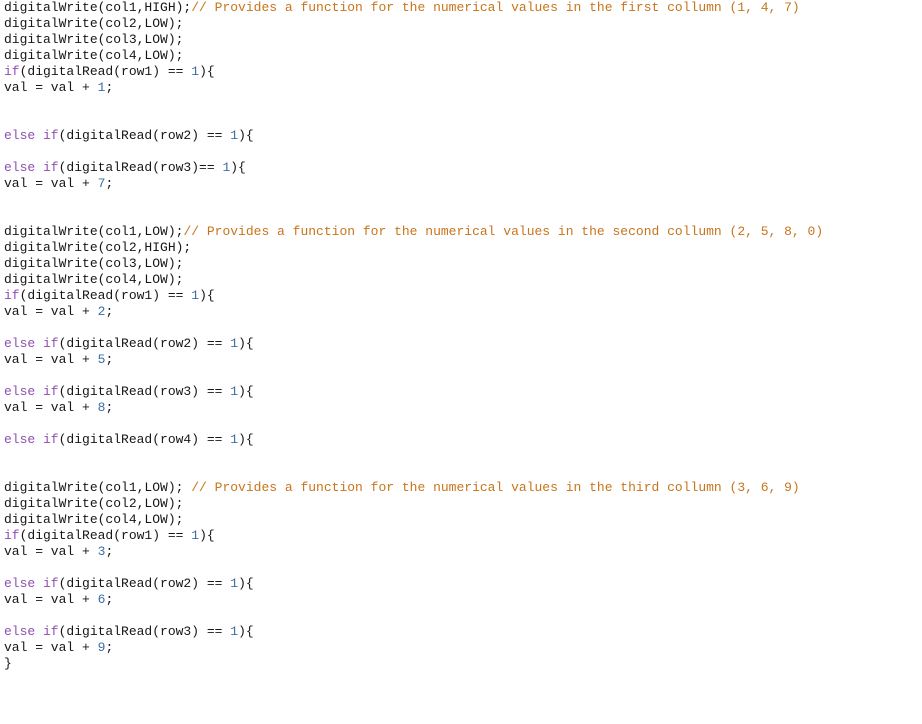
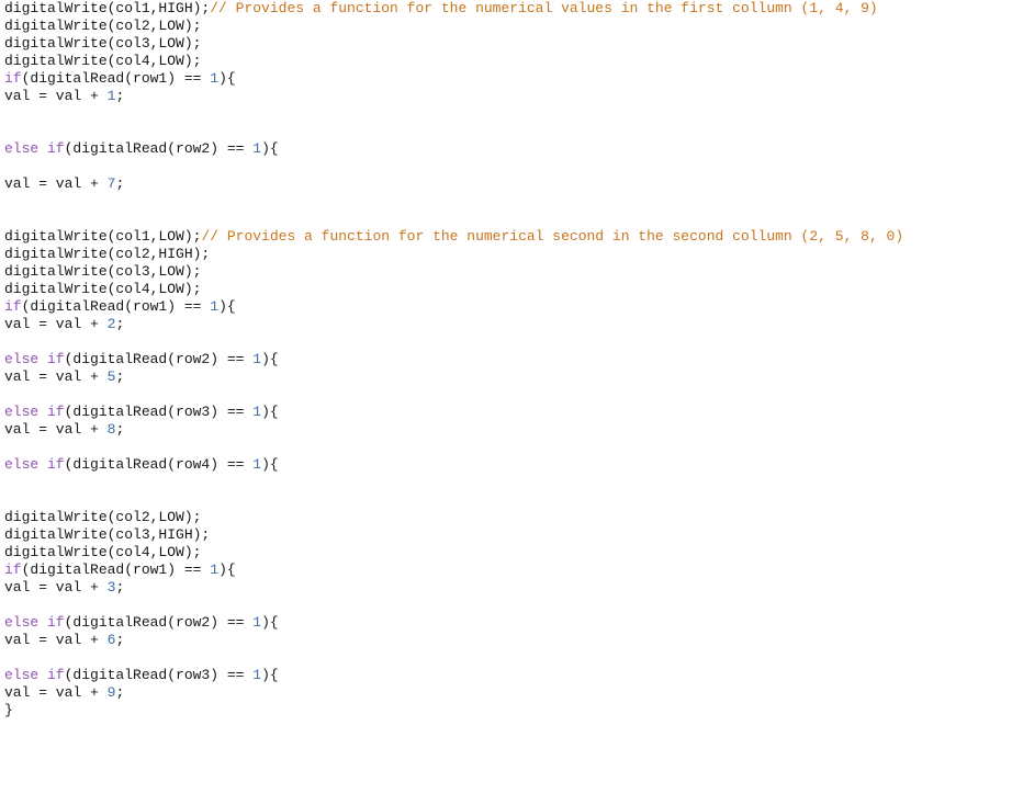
- digitalWrite(col1,HIGH);// Provides a function for the numerical values in the first collumn (1, 4, 7)
+ digitalWrite(col1,HIGH);// Provides a function for the numerical values in the first collumn (1, 4, 9)
  digitalWrite(col2,LOW);
  digitalWrite(col3,LOW);
  digitalWrite(col4,LOW);
  if(digitalRead(row1) == 1){
  val = val + 1;
  else if(digitalRead(row2) == 1){
- else if(digitalRead(row3)== 1){
  val = val + 7;
- digitalWrite(col1,LOW);// Provides a function for the numerical values in the second collumn (2, 5, 8, 0)
+ digitalWrite(col1,LOW);// Provides a function for the numerical second in the second collumn (2, 5, 8, 0)
  digitalWrite(col2,HIGH);
  digitalWrite(col3,LOW);
  digitalWrite(col4,LOW);
  if(digitalRead(row1) == 1){
  val = val + 2;
  else if(digitalRead(row2) == 1){
  val = val + 5;
  else if(digitalRead(row3) == 1){
  val = val + 8;
  else if(digitalRead(row4) == 1){
- digitalWrite(col1,LOW); // Provides a function for the numerical values in the third collumn (3, 6, 9)
  digitalWrite(col2,LOW);
+ digitalWrite(col3,HIGH);
  digitalWrite(col4,LOW);
  if(digitalRead(row1) == 1){
  val = val + 3;
  else if(digitalRead(row2) == 1){
  val = val + 6;
  else if(digitalRead(row3) == 1){
  val = val + 9;
  }
